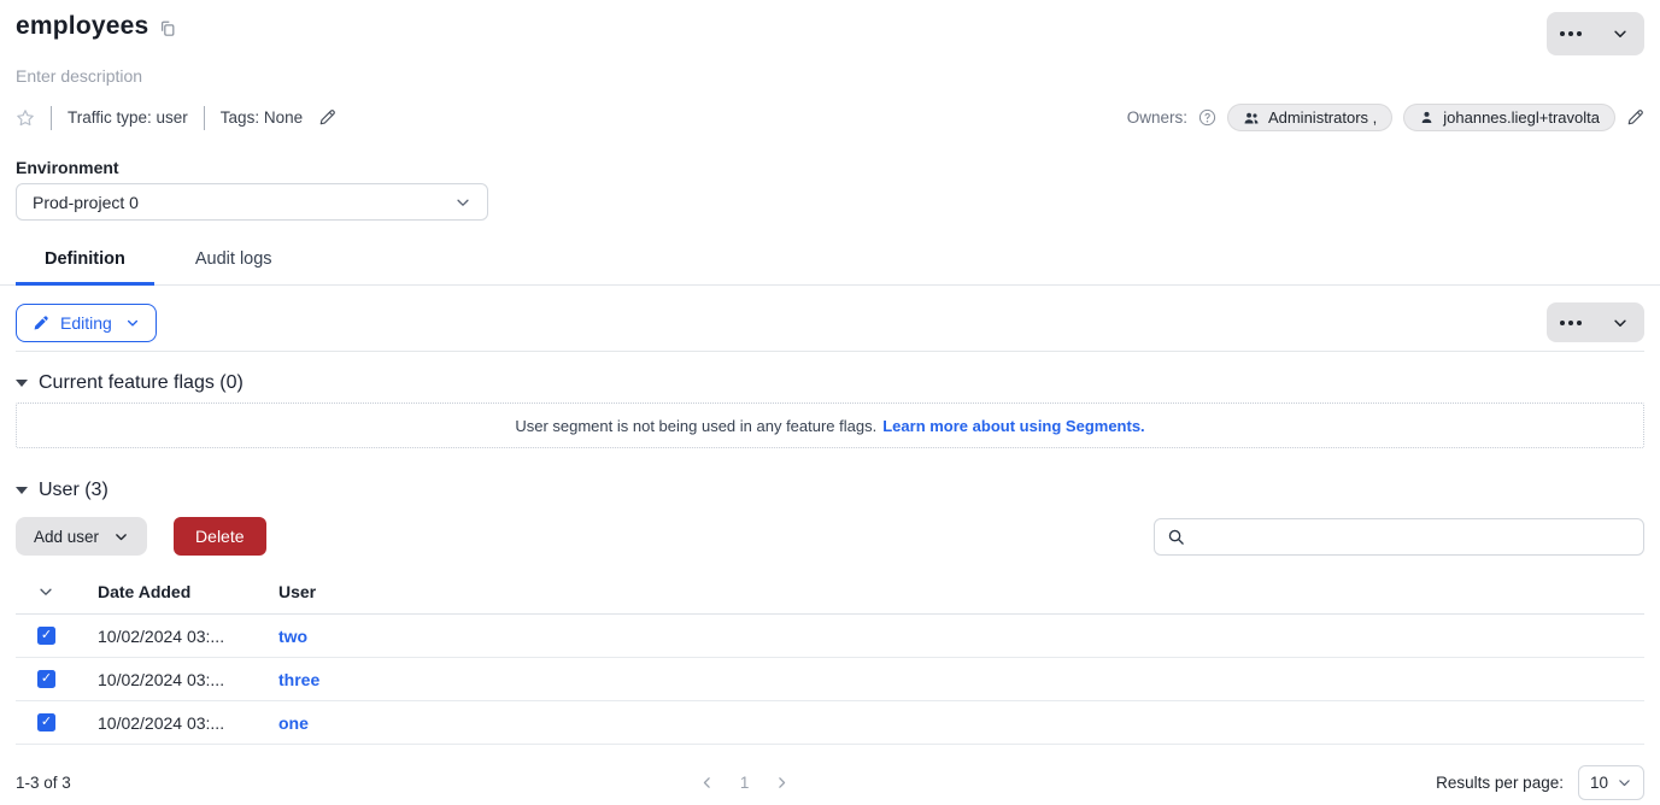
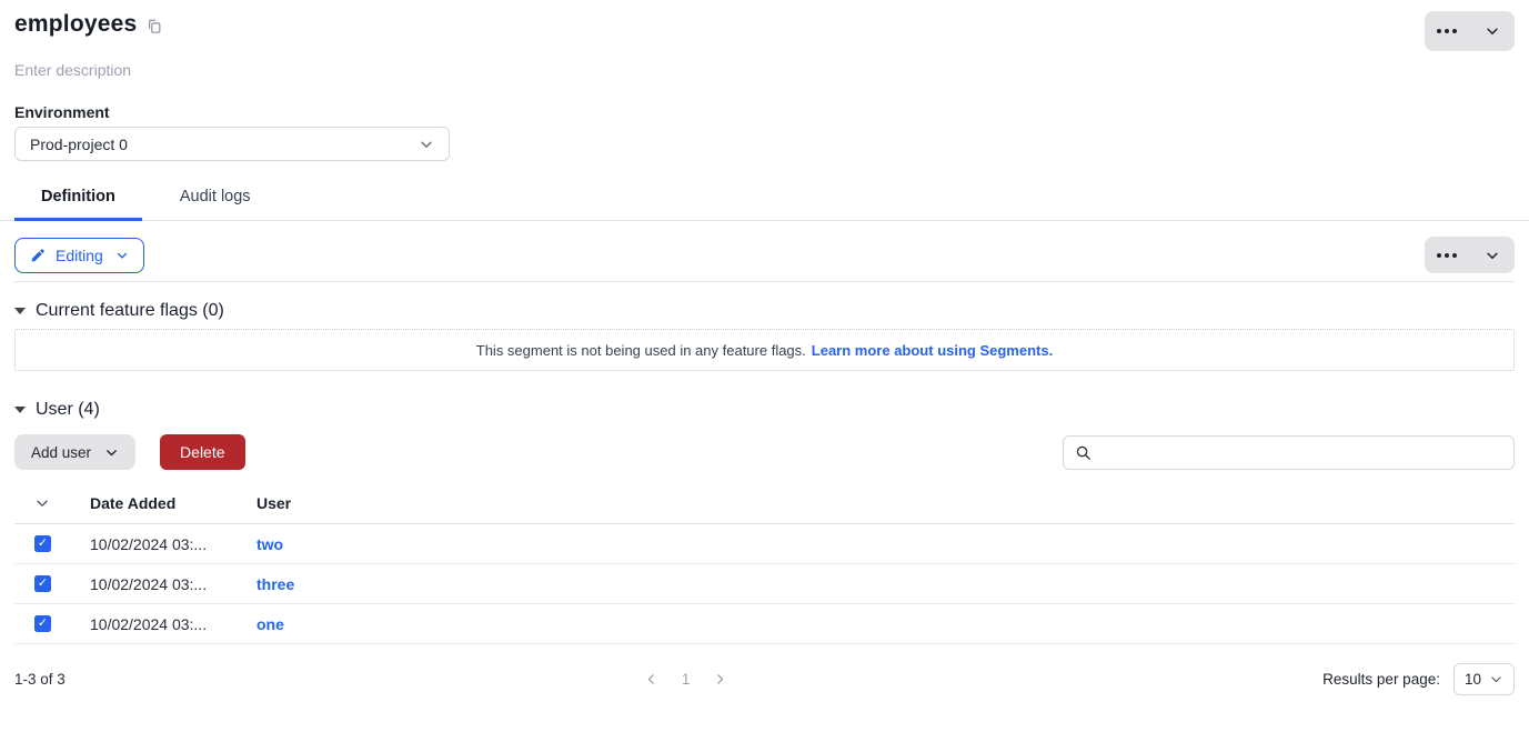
  employees
  Enter description
- Traffic type: user
- Tags: None
- Owners:
- Administrators ,
- johannes.liegl+travolta
  Environment
  Prod-project 0
  Definition
  Audit logs
  Editing
  Current feature flags (0)
- User segment is not being used in any feature flags.
+ This segment is not being used in any feature flags.
  Learn more about using Segments.
- User (3)
+ User (4)
  Add user
  Delete
  Date Added
  User
  ✓
  10/02/2024 03:...
  two
  ✓
  10/02/2024 03:...
  three
  ✓
  10/02/2024 03:...
  one
  1-3 of 3
  1
  Results per page:
  10
